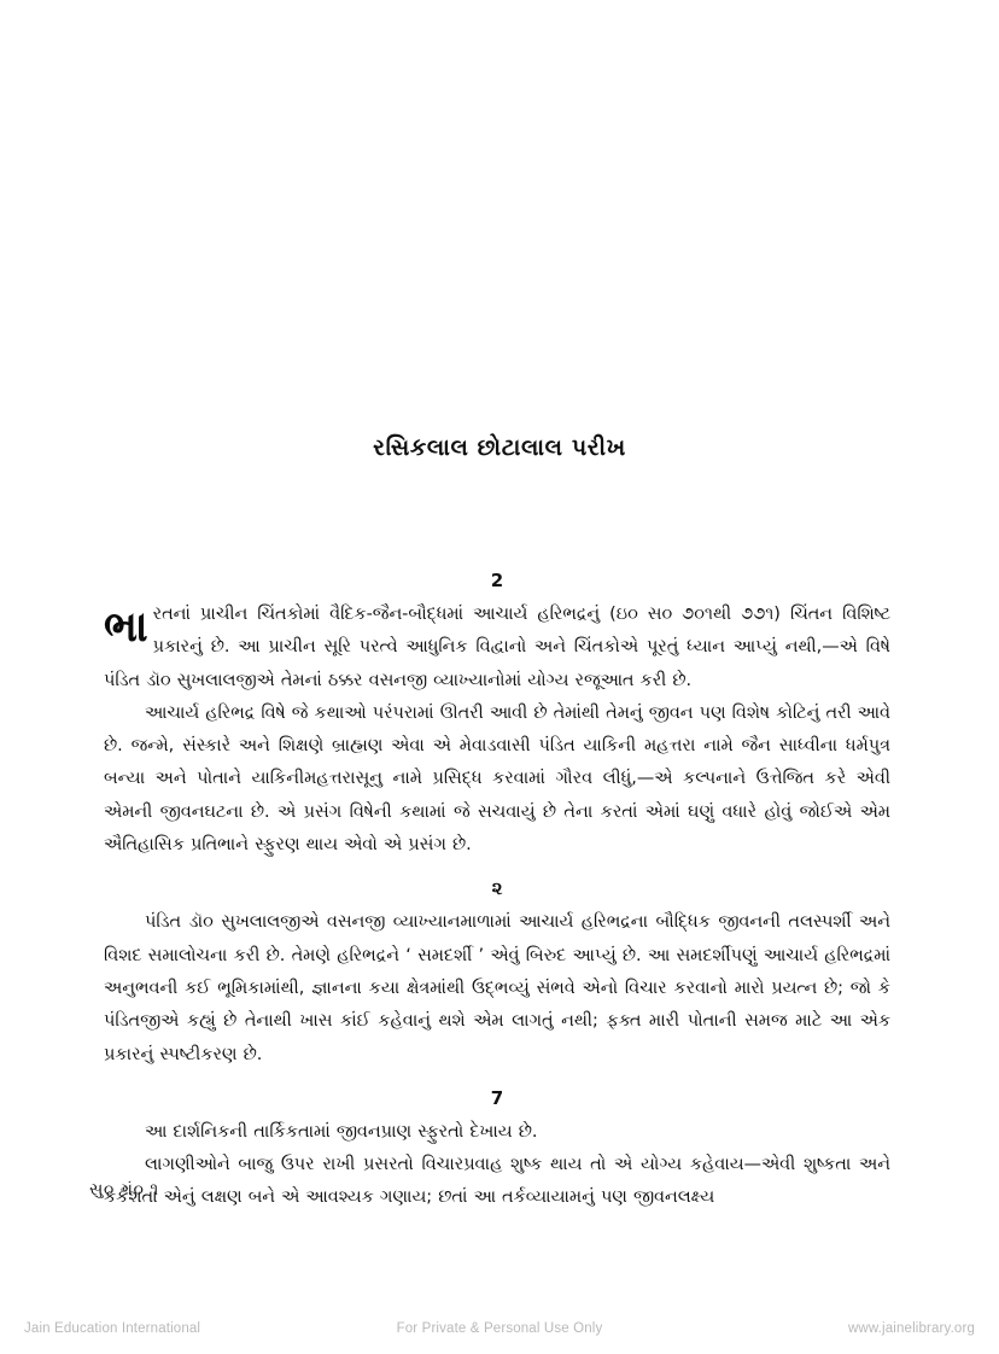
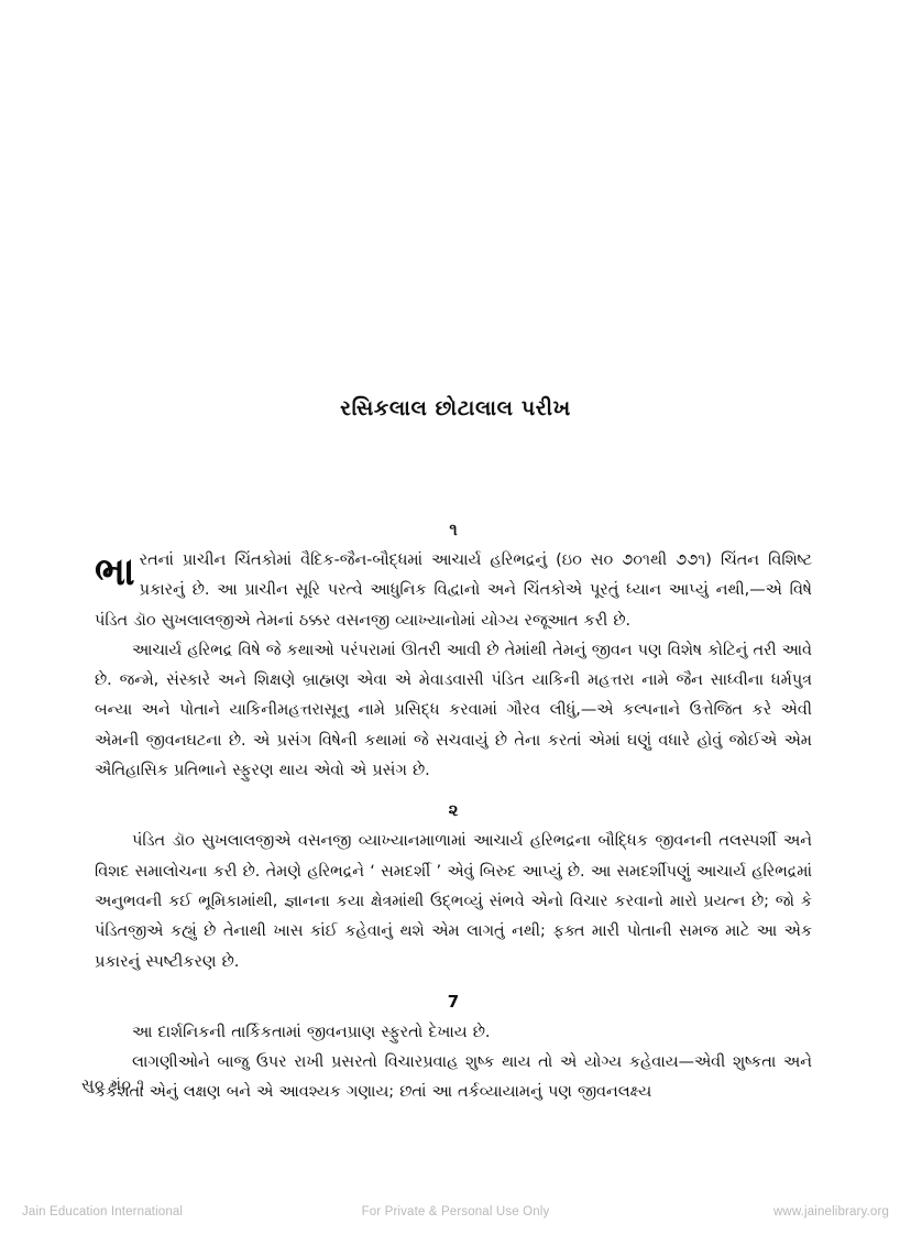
  રસિકલાલ છોટાલાલ પરીખ
- 2
+ ૧
  ભા
  રતનાં પ્રાચીન ચિંતકોમાં વૈદિક-જૈન-બૌદ્ધમાં આચાર્ય હરિભદ્રનું (ઇ૦ સ૦ ૭૦૧થી ૭૭૧) ચિંતન વિશિષ્ટ પ્રકારનું છે. આ પ્રાચીન સૂરિ પરત્વે આધુનિક વિદ્વાનો અને ચિંતકોએ પૂરતું ધ્યાન આપ્યું નથી,—એ વિષે પંડિત ડૉ૦ સુખલાલજીએ તેમનાં ઠક્કર વસનજી વ્યાખ્યાનોમાં યોગ્ય રજૂઆત કરી છે.
  આચાર્ય હરિભદ્ર વિષે જે કથાઓ પરંપરામાં ઊતરી આવી છે તેમાંથી તેમનું જીવન પણ વિશેષ કોટિનું તરી આવે છે. જન્મે, સંસ્કારે અને શિક્ષણે બ્રાહ્મણ એવા એ મેવાડવાસી પંડિત યાકિની મહત્તરા નામે જૈન સાધ્વીના ધર્મપુત્ર બન્યા અને પોતાને યાકિનીમહત્તરાસૂનુ નામે પ્રસિદ્ધ કરવામાં ગૌરવ લીધું,—એ કલ્પનાને ઉત્તેજિત કરે એવી એમની જીવનઘટના છે. એ પ્રસંગ વિષેની કથામાં જે સચવાયું છે તેના કરતાં એમાં ઘણું વધારે હોવું જોઈએ એમ ઐતિહાસિક પ્રતિભાને સ્ફુરણ થાય એવો એ પ્રસંગ છે.
  ૨
  પંડિત ડૉ૦ સુખલાલજીએ વસનજી વ્યાખ્યાનમાળામાં આચાર્ય હરિભદ્રના બૌદ્ધિક જીવનની તલસ્પર્શી અને વિશદ સમાલોચના કરી છે. તેમણે હરિભદ્રને ‘ સમદર્શી ’ એવું બિરુદ આપ્યું છે. આ સમદર્શીપણું આચાર્ય હરિભદ્રમાં અનુભવની કઈ ભૂમિકામાંથી, જ્ઞાનના કયા ક્ષેત્રમાંથી ઉદ્‌ભવ્યું સંભવે એનો વિચાર કરવાનો મારો પ્રયત્ન છે; જો કે પંડિતજીએ કહ્યું છે તેનાથી ખાસ કાંઈ કહેવાનું થશે એમ લાગતું નથી; ફક્ત મારી પોતાની સમજ માટે આ એક પ્રકારનું સ્પષ્ટીકરણ છે.
  7
  આ દાર્શનિકની તાર્કિકતામાં જીવનપ્રાણ સ્ફુરતો દેખાય છે.
  લાગણીઓને બાજુ ઉપર રાખી પ્રસરતો વિચારપ્રવાહ શુષ્ક થાય તો એ યોગ્ય કહેવાય—એવી શુષ્કતા અને કર્કશતા એનું લક્ષણ બને એ આવશ્યક ગણાય; છતાં આ તર્કવ્યાયામનું પણ જીવનલક્ષ્ય
  સુ૦ ગ્રં૦ ૧
  Jain Education International
  For Private & Personal Use Only
  www.jainelibrary.org
